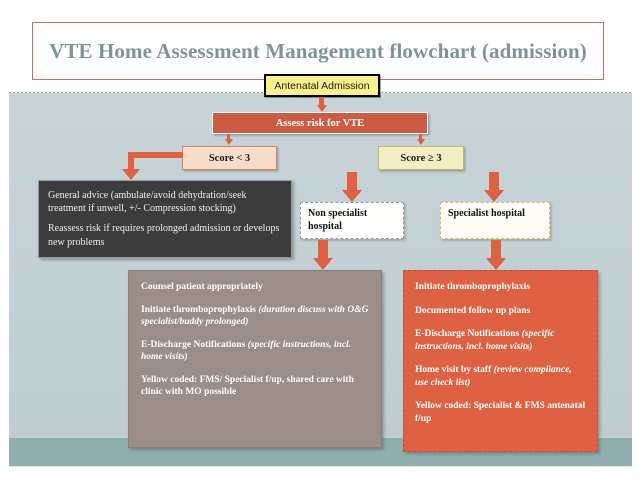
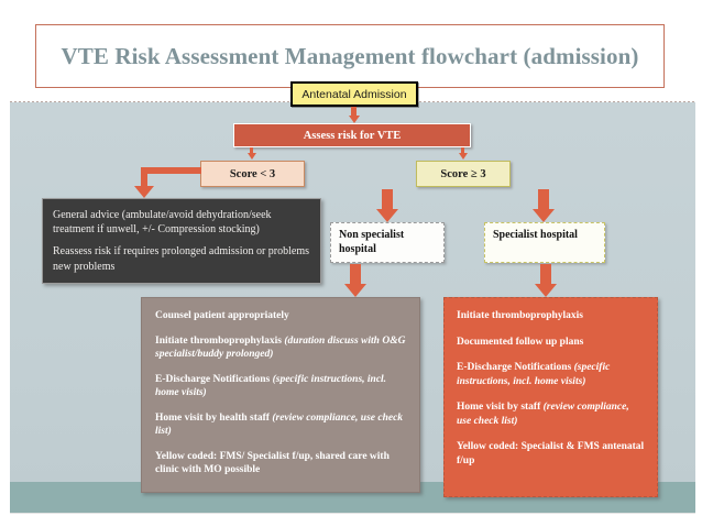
- VTE Home Assessment Management flowchart (admission)
+ VTE Risk Assessment Management flowchart (admission)
  Antenatal Admission
  Assess risk for VTE
  Score < 3
  Score ≥ 3
  General advice (ambulate/avoid dehydration/seek treatment if unwell, +/- Compression stocking)
- Reassess risk if requires prolonged admission or develops new problems
+ Reassess risk if requires prolonged admission or problems new problems
  Non specialist hospital
  Specialist hospital
  Counsel patient appropriately
  Initiate thromboprophylaxis (duration discuss with O&G specialist/buddy prolonged)
  E-Discharge Notifications (specific instructions, incl. home visits)
+ Home visit by health staff (review compliance, use check list)
  Yellow coded: FMS/ Specialist f/up, shared care with clinic with MO possible
  Initiate thromboprophylaxis
  Documented follow up plans
  E-Discharge Notifications (specific instructions, incl. home visits)
  Home visit by staff (review compliance, use check list)
  Yellow coded: Specialist & FMS antenatal f/up
